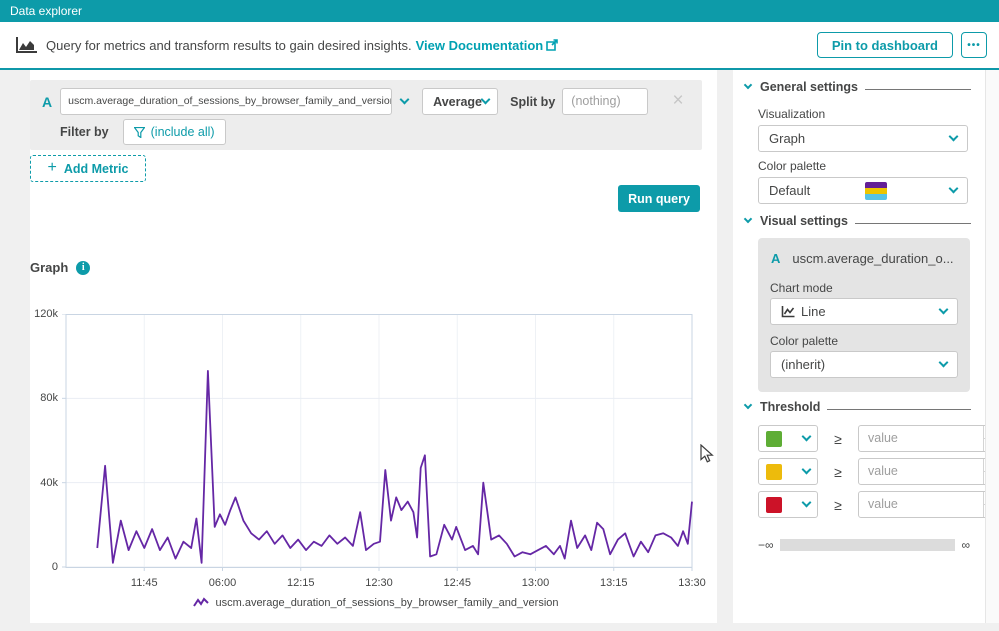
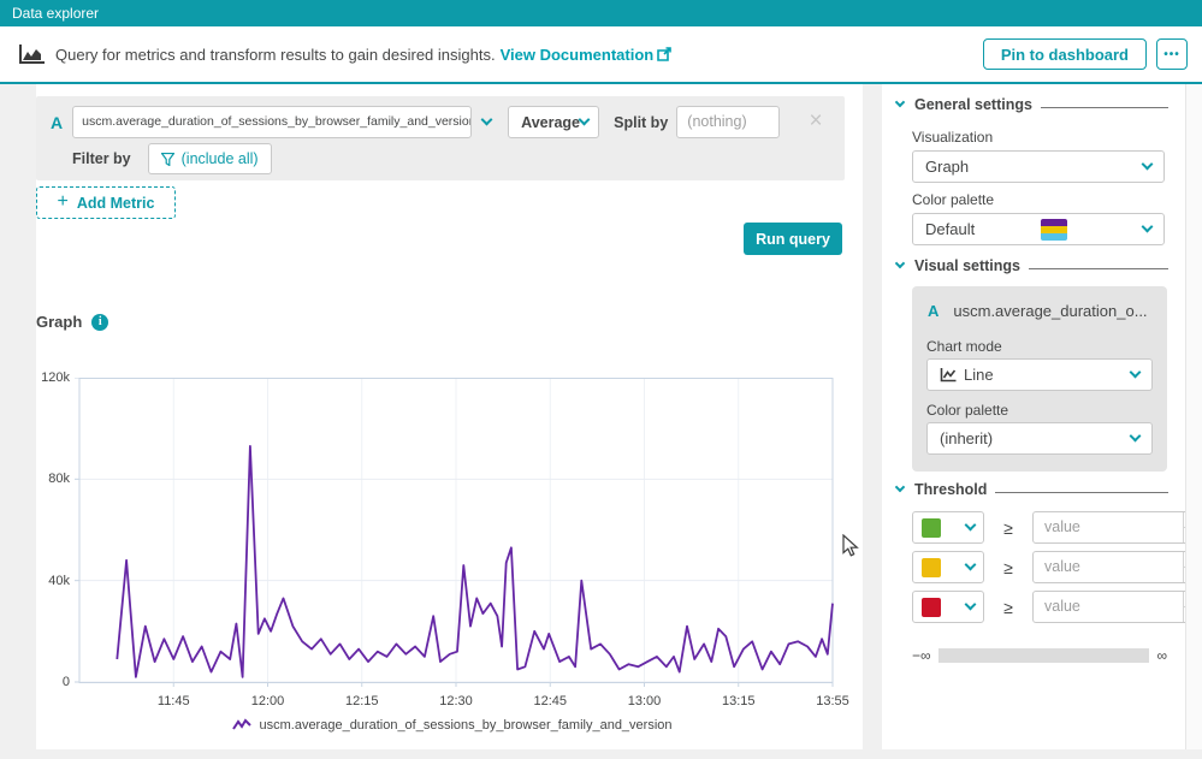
  Data explorer
  Query for metrics and transform results to gain desired insights.
  View Documentation
  Pin to dashboard
  •••
  A
  uscm.average_duration_of_sessions_by_browser_family_and_versio
  Average
  Split by
  (nothing)
  ×
  Filter by
  (include all)
  +
  Add Metric
  Run query
  Graph
  i
  0
  40k
  80k
  120k
  11:45
- 06:00
+ 12:00
  12:15
  12:30
  12:45
  13:00
  13:15
- 13:30
+ 13:55
  uscm.average_duration_of_sessions_by_browser_family_and_version
  General settings
  Visualization
  Graph
  Color palette
  Default
  Visual settings
  A
  uscm.average_duration_o...
  Chart mode
  Line
  Color palette
  (inherit)
  Threshold
  ≥
  value
  ≥
  value
  ≥
  value
  −∞
  ∞
